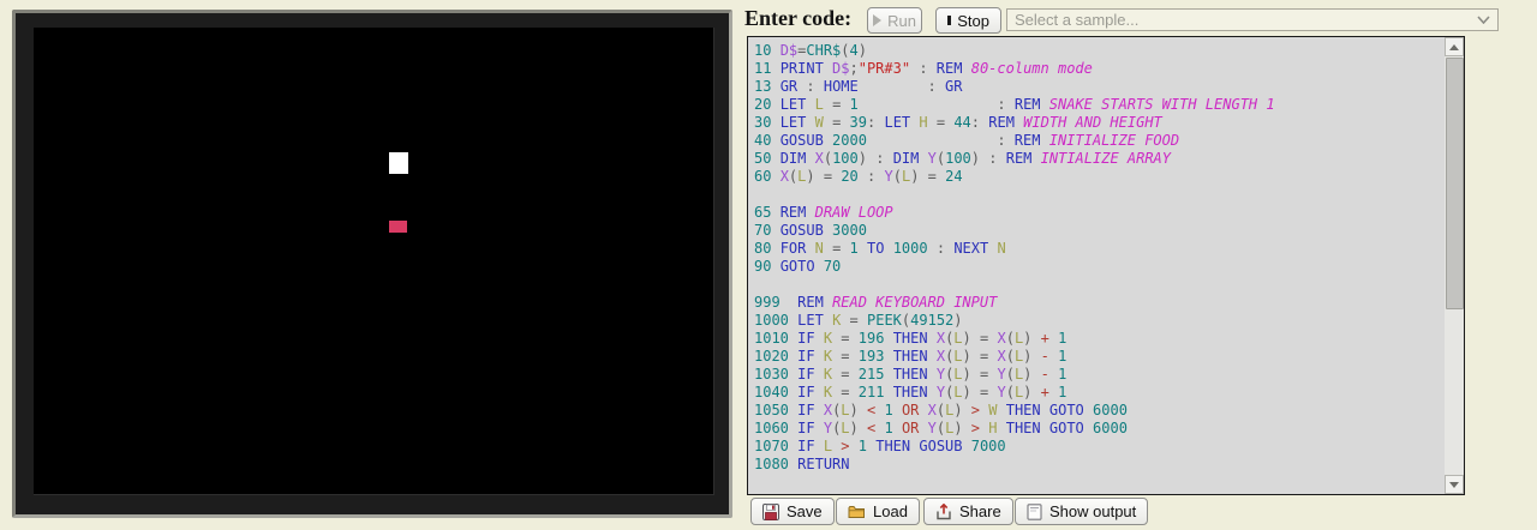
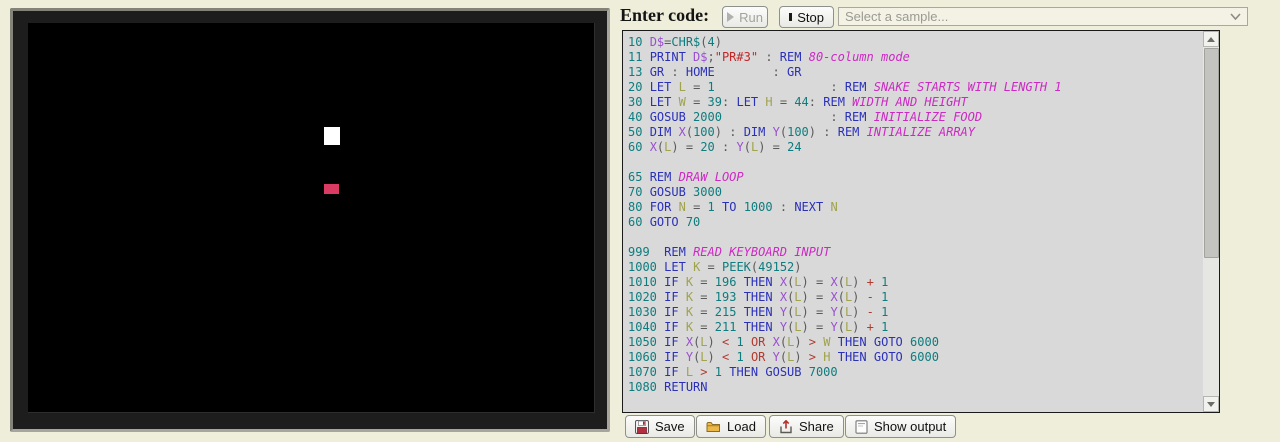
  Enter code:
  Run
  Stop
  Select a sample...
  10 D$=CHR$(4)
  11 PRINT D$;"PR#3" : REM 80-column mode
  13 GR : HOME : GR
  20 LET L = 1 : REM SNAKE STARTS WITH LENGTH 1
  30 LET W = 39: LET H = 44: REM WIDTH AND HEIGHT
  40 GOSUB 2000 : REM INITIALIZE FOOD
  50 DIM X(100) : DIM Y(100) : REM INTIALIZE ARRAY
  60 X(L) = 20 : Y(L) = 24
  65 REM DRAW LOOP
  70 GOSUB 3000
  80 FOR N = 1 TO 1000 : NEXT N
- 90 GOTO 70
+ 60 GOTO 70
  999 REM READ KEYBOARD INPUT
  1000 LET K = PEEK(49152)
  1010 IF K = 196 THEN X(L) = X(L) + 1
  1020 IF K = 193 THEN X(L) = X(L) - 1
  1030 IF K = 215 THEN Y(L) = Y(L) - 1
  1040 IF K = 211 THEN Y(L) = Y(L) + 1
  1050 IF X(L) < 1 OR X(L) > W THEN GOTO 6000
  1060 IF Y(L) < 1 OR Y(L) > H THEN GOTO 6000
  1070 IF L > 1 THEN GOSUB 7000
  1080 RETURN
  Save
  Load
  Share
  Show output
